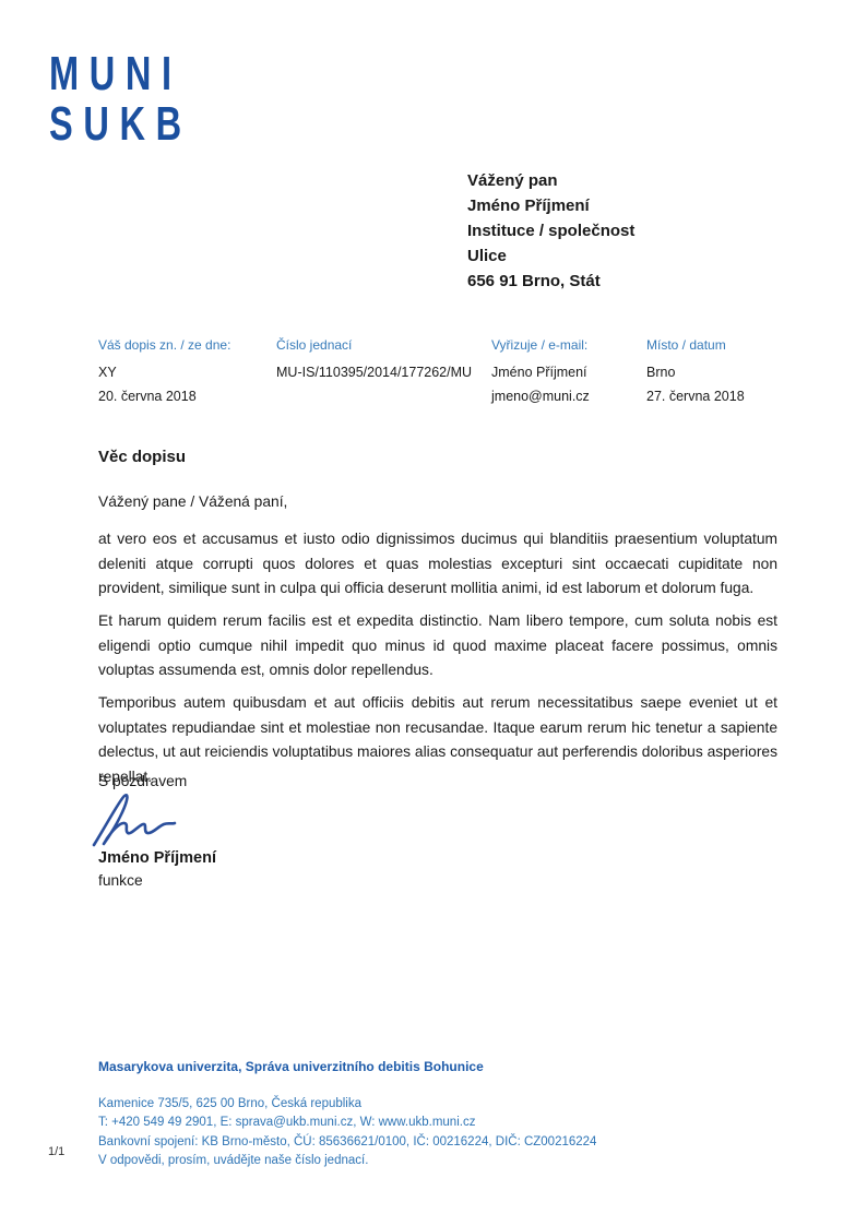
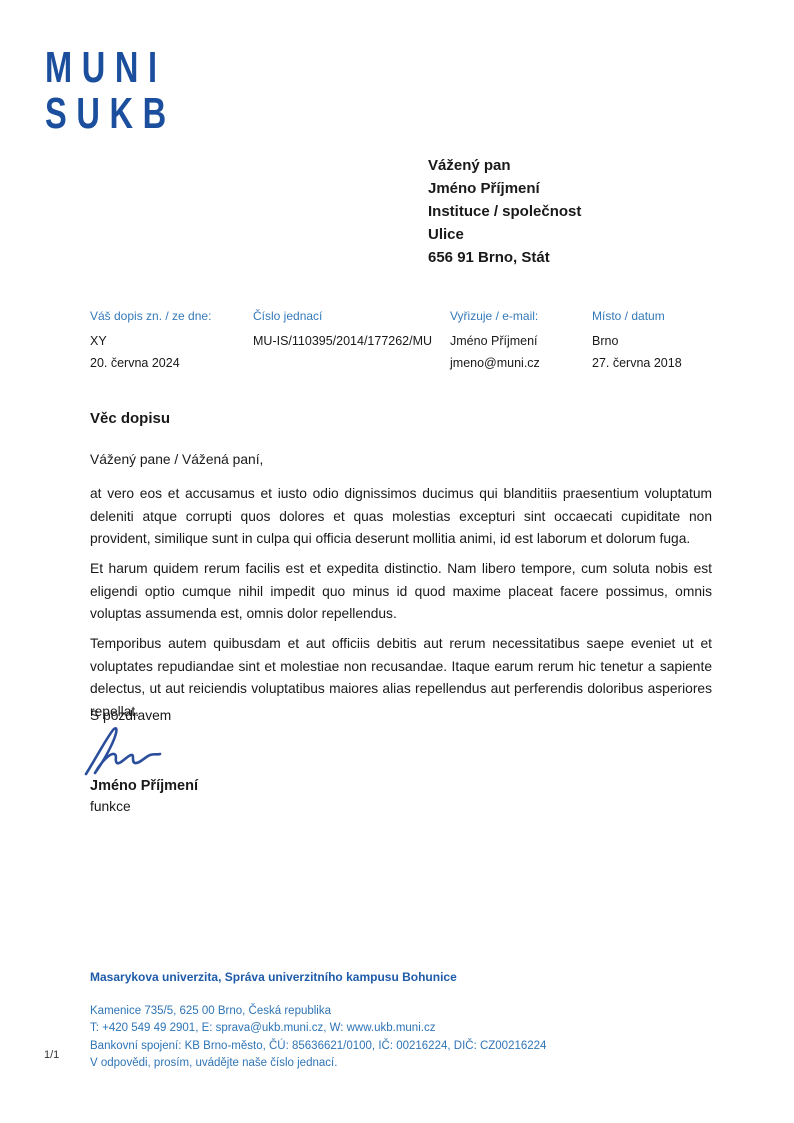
  MUNI
  SUKB
  Vážený pan
  Jméno Příjmení
  Instituce / společnost
  Ulice
  656 91 Brno, Stát
  Váš dopis zn. / ze dne:
  XY
- 20. června 2018
+ 20. června 2024
  Číslo jednací
  MU-IS/110395/2014/177262/MU
  Vyřizuje / e-mail:
  Jméno Příjmení
  jmeno@muni.cz
  Místo / datum
  Brno
  27. června 2018
  Věc dopisu
  Vážený pane / Vážená paní,
  at vero eos et accusamus et iusto odio dignissimos ducimus qui blanditiis praesentium voluptatum deleniti atque corrupti quos dolores et quas molestias excepturi sint occaecati cupiditate non provident, similique sunt in culpa qui officia deserunt mollitia animi, id est laborum et dolorum fuga.
  Et harum quidem rerum facilis est et expedita distinctio. Nam libero tempore, cum soluta nobis est eligendi optio cumque nihil impedit quo minus id quod maxime placeat facere possimus, omnis voluptas assumenda est, omnis dolor repellendus.
- Temporibus autem quibusdam et aut officiis debitis aut rerum necessitatibus saepe eveniet ut et voluptates repudiandae sint et molestiae non recusandae. Itaque earum rerum hic tenetur a sapiente delectus, ut aut reiciendis voluptatibus maiores alias consequatur aut perferendis doloribus asperiores repellat.
+ Temporibus autem quibusdam et aut officiis debitis aut rerum necessitatibus saepe eveniet ut et voluptates repudiandae sint et molestiae non recusandae. Itaque earum rerum hic tenetur a sapiente delectus, ut aut reiciendis voluptatibus maiores alias repellendus aut perferendis doloribus asperiores repellat.
  S pozdravem
  Jméno Příjmení
  funkce
- Masarykova univerzita, Správa univerzitního debitis Bohunice
+ Masarykova univerzita, Správa univerzitního kampusu Bohunice
  Kamenice 735/5, 625 00 Brno, Česká republika
  T: +420 549 49 2901, E: sprava@ukb.muni.cz, W: www.ukb.muni.cz
  Bankovní spojení: KB Brno-město, ČÚ: 85636621/0100, IČ: 00216224, DIČ: CZ00216224
  V odpovědi, prosím, uvádějte naše číslo jednací.
  1/1
